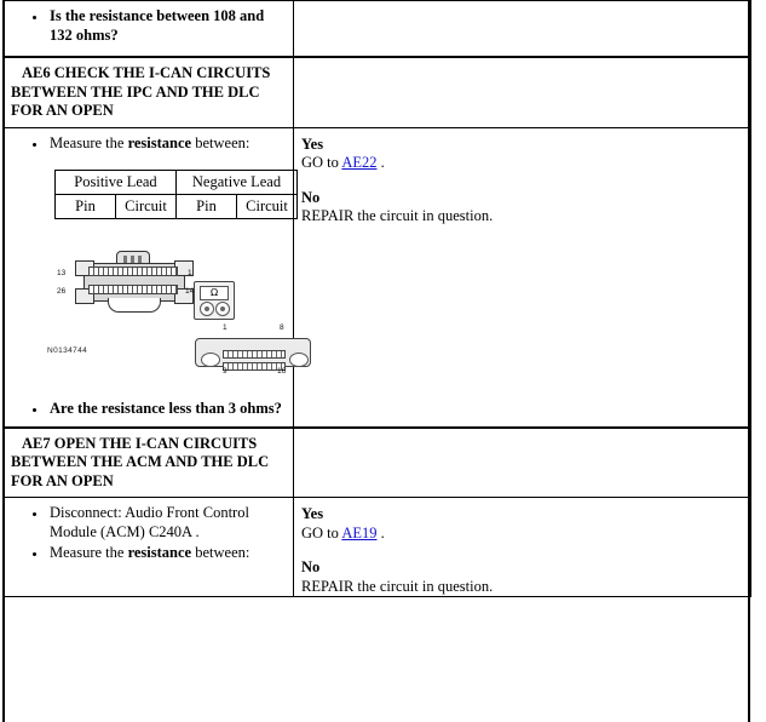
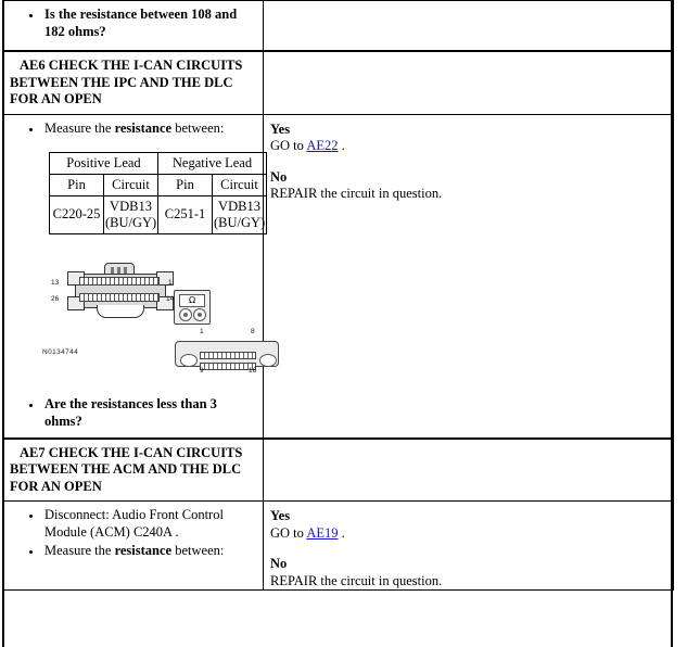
- Is the resistance between 108 and 132 ohms?
+ Is the resistance between 108 and 182 ohms?
  AE6 CHECK THE I-CAN CIRCUITS BETWEEN THE IPC AND THE DLC FOR AN OPEN
  Measure the resistance between:
  Positive Lead	Negative Lead
  Pin	Circuit	Pin	Circuit
+ C220-25	VDB13 (BU/GY)	C251-1	VDB13 (BU/GY)
- Ω Are the resistance less than 3 ohms?	Yes GO to AE22 . No REPAIR the circuit in question.
+ Ω Are the resistances less than 3 ohms?	Yes GO to AE22 . No REPAIR the circuit in question.
- AE7 OPEN THE I-CAN CIRCUITS BETWEEN THE ACM AND THE DLC FOR AN OPEN
+ AE7 CHECK THE I-CAN CIRCUITS BETWEEN THE ACM AND THE DLC FOR AN OPEN
  Disconnect: Audio Front Control Module (ACM) C240A . Measure the resistance between:	Yes GO to AE19 . No REPAIR the circuit in question.
